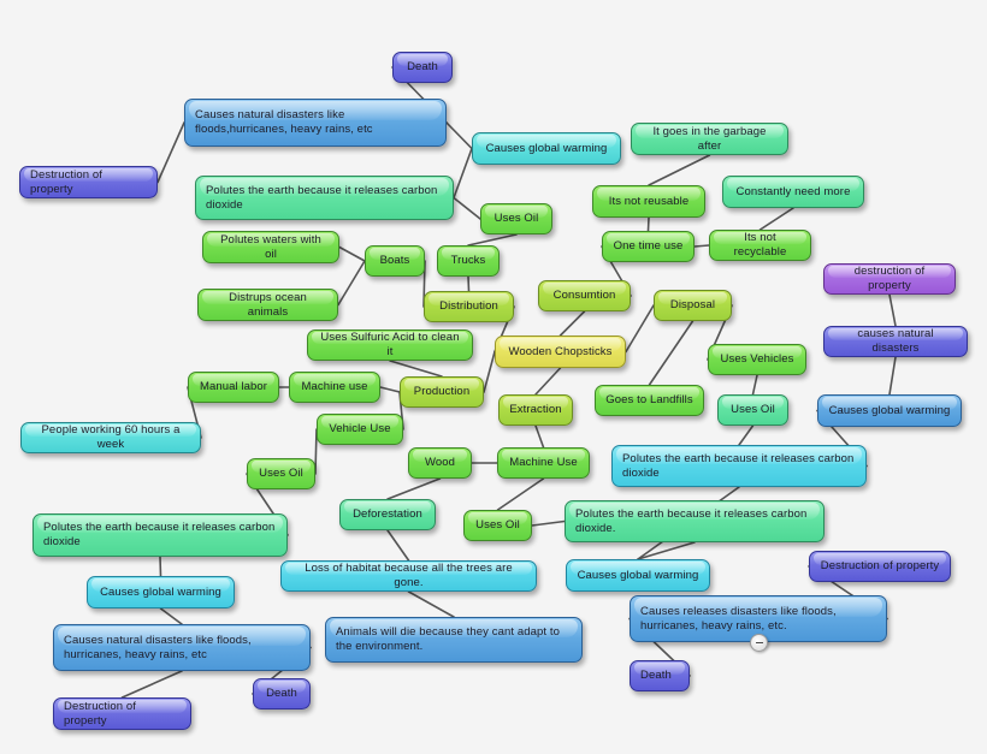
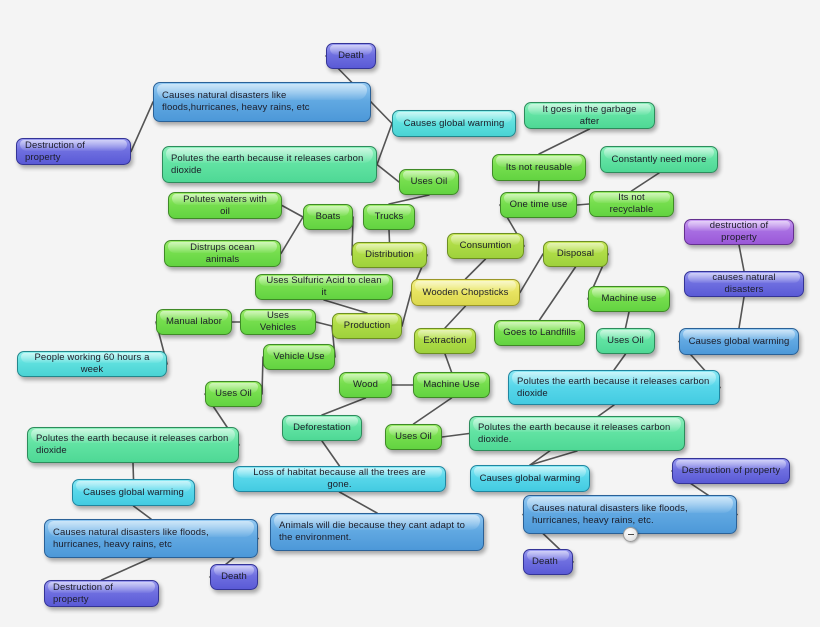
  Death
  Causes natural disasters like floods,hurricanes, heavy rains, etc
  Destruction of property
  Causes global warming
  It goes in the garbage after
  Polutes the earth because it releases carbon dioxide
  Its not reusable
  Constantly need more
  Uses Oil
  Polutes waters with oil
  One time use
  Its not recyclable
  Boats
  Trucks
  destruction of property
  Distrups ocean animals
  Distribution
  Consumtion
  Disposal
  causes natural disasters
  Uses Sulfuric Acid to clean it
- Uses Vehicles
+ Machine use
  Wooden Chopsticks
  Manual labor
- Machine use
+ Uses Vehicles
  Production
  Causes global warming
  Goes to Landfills
  Uses Oil
  Extraction
  People working 60 hours a week
  Vehicle Use
  Wood
  Machine Use
  Polutes the earth because it releases carbon dioxide
  Uses Oil
  Deforestation
  Uses Oil
  Polutes the earth because it releases carbon dioxide.
  Polutes the earth because it releases carbon dioxide
  Loss of habitat because all the trees are gone.
  Destruction of property
  Causes global warming
  Causes global warming
- Causes releases disasters like floods, hurricanes, heavy rains, etc.
+ Causes natural disasters like floods, hurricanes, heavy rains, etc.
  Animals will die because they cant adapt to the environment.
  Causes natural disasters like floods, hurricanes, heavy rains, etc
  Death
  Death
  Destruction of property
